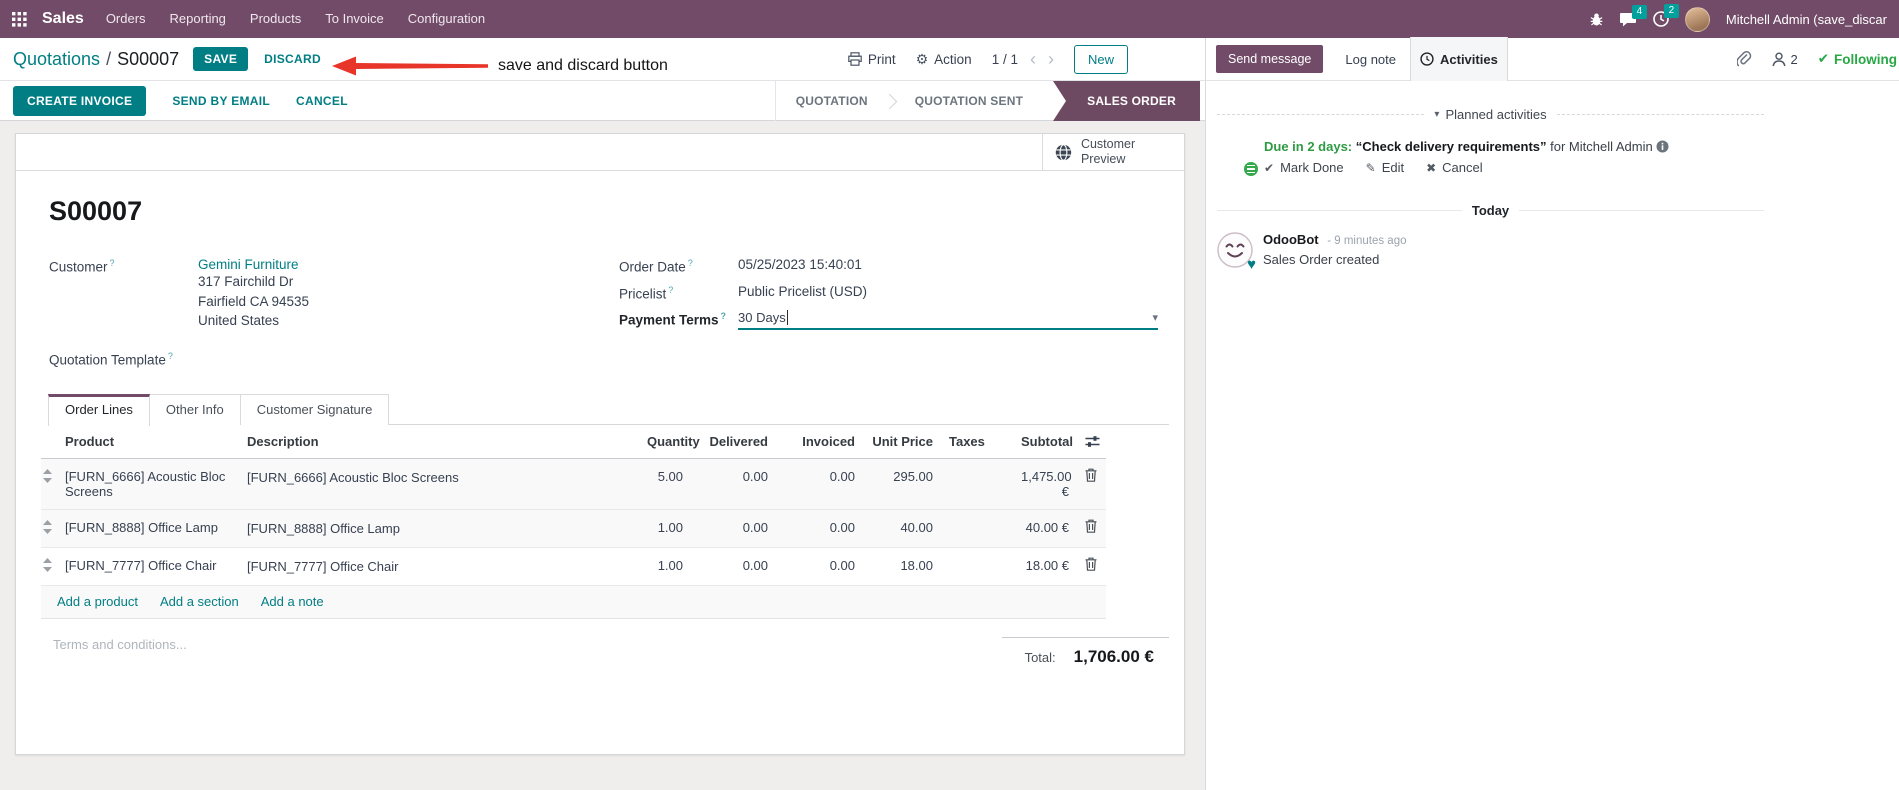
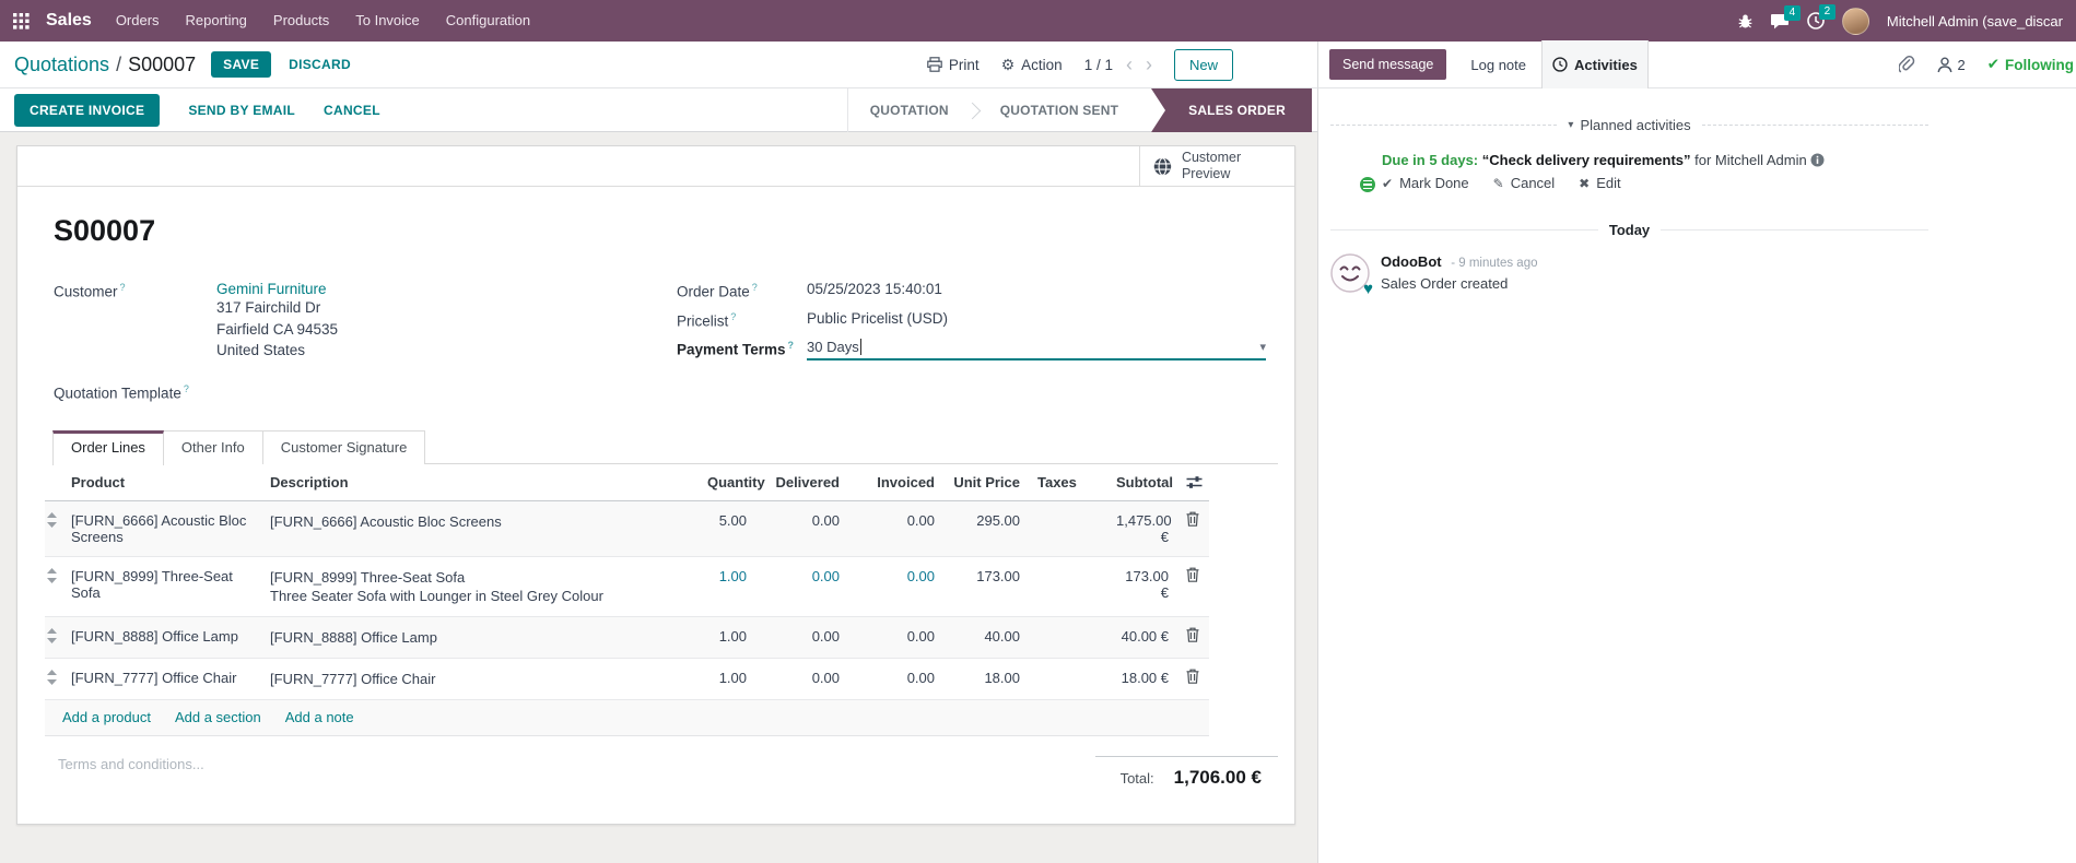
  Sales
  Orders
  Reporting
  Products
  To Invoice
  Configuration
  4
  2
  Mitchell Admin (save_discar
  Quotations
  /
  S00007
  SAVE
  DISCARD
  Print
  ⚙
  Action
  1 / 1
  ‹
  ›
  New
- save and discard button
  CREATE INVOICE
  SEND BY EMAIL
  CANCEL
  QUOTATION
  QUOTATION SENT
  SALES ORDER
  Customer Preview
  S00007
  Customer ?
  Gemini Furniture
  317 Fairchild Dr
  Fairfield CA 94535
  United States
  Order Date ?
  05/25/2023 15:40:01
  Pricelist ?
  Public Pricelist (USD)
  Payment Terms ?
  30 Days
  ▾
  Quotation Template ?
  Order Lines
  Other Info
  Customer Signature
  	Product	Description	Quantity	Delivered	Invoiced	Unit Price	Taxes	Subtotal
  	[FURN_6666] Acoustic Bloc Screens	[FURN_6666] Acoustic Bloc Screens	5.00	0.00	0.00	295.00		1,475.00 €
+ 	[FURN_8999] Three-Seat Sofa	[FURN_8999] Three-Seat SofaThree Seater Sofa with Lounger in Steel Grey Colour	1.00	0.00	0.00	173.00		173.00 €
  	[FURN_8888] Office Lamp	[FURN_8888] Office Lamp	1.00	0.00	0.00	40.00		40.00 €
  	[FURN_7777] Office Chair	[FURN_7777] Office Chair	1.00	0.00	0.00	18.00		18.00 €
  Add a product Add a section Add a note
  Terms and conditions...
  Total:
  1,706.00 €
  Send message
  Log note
  Activities
  2
  ✔
  Following
  ▾
  Planned activities
- Due in 2 days: “Check delivery requirements” for Mitchell Admin
+ Due in 5 days: “Check delivery requirements” for Mitchell Admin
  ✔
  Mark Done
  ✎
- Edit
+ Cancel
  ✖
- Cancel
+ Edit
  Today
  ♥
  OdooBot - 9 minutes ago
  Sales Order created
